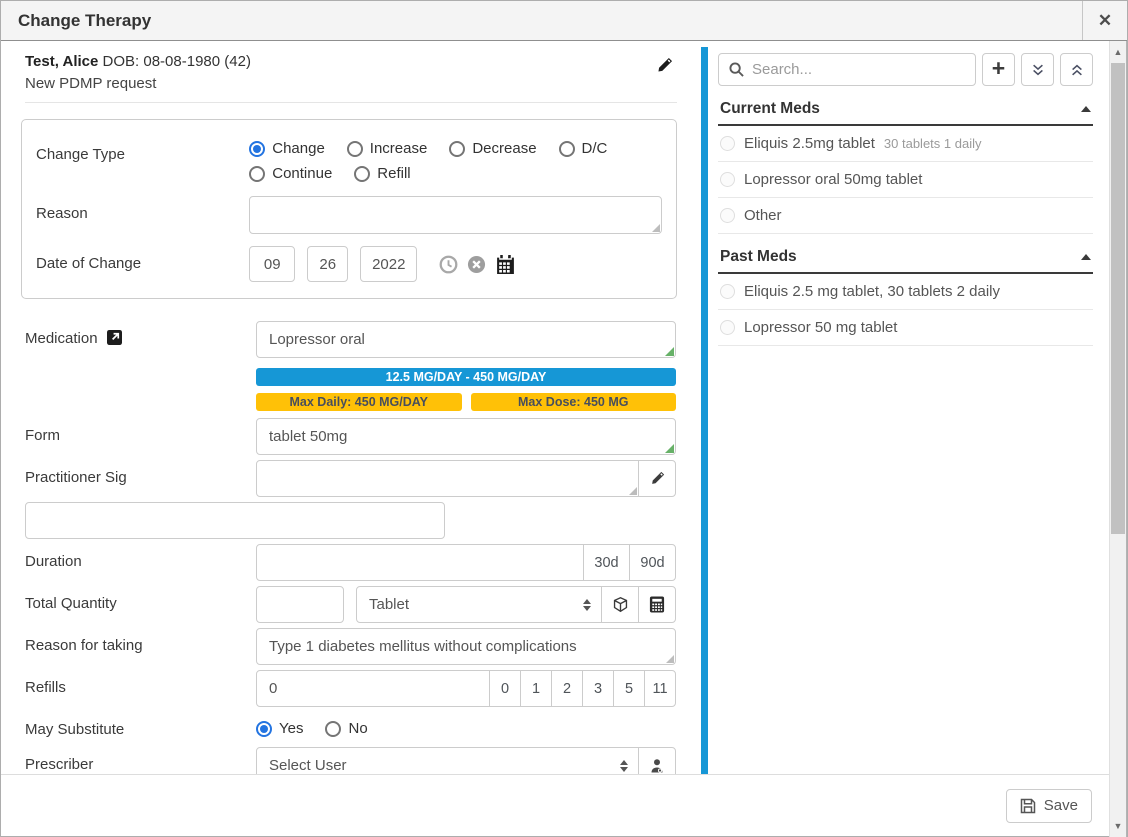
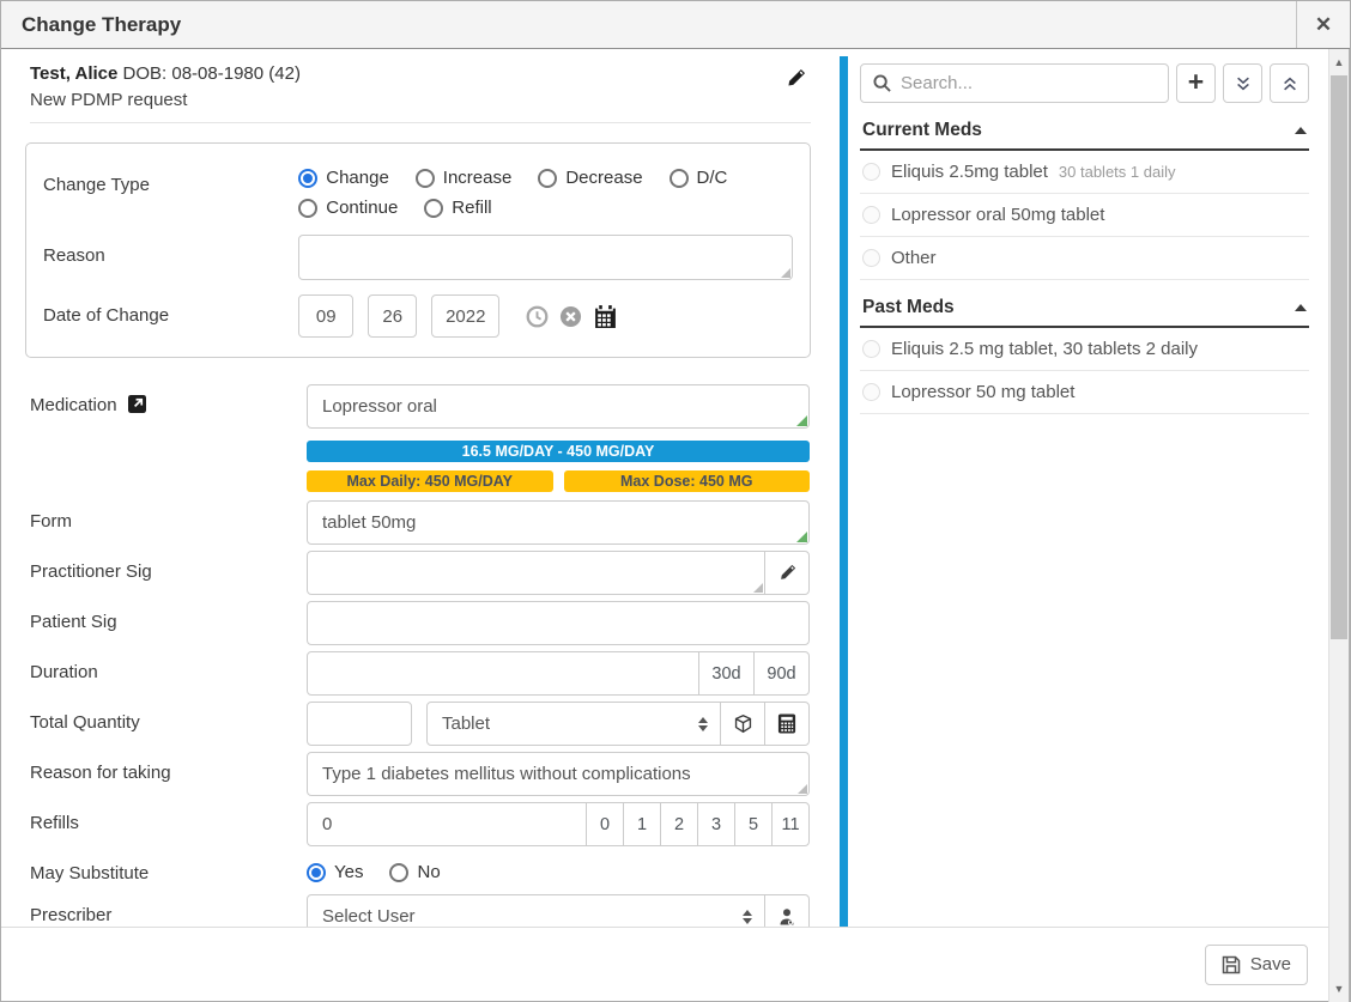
  Change Therapy
  ✕
  Test, Alice DOB: 08-08-1980 (42)
  New PDMP request
  Change Type
  Change
  Increase
  Decrease
  D/C
  Continue
  Refill
  Reason
  Date of Change
  09
  26
  2022
  Medication
  Lopressor oral
- 12.5 MG/DAY - 450 MG/DAY
+ 16.5 MG/DAY - 450 MG/DAY
  Max Daily: 450 MG/DAY
  Max Dose: 450 MG
  Form
  tablet 50mg
  Practitioner Sig
+ Patient Sig
  Duration
  30d
  90d
  Total Quantity
  Tablet
  Reason for taking
  Type 1 diabetes mellitus without complications
  Refills
  0
  0
  1
  2
  3
  5
  11
  May Substitute
  Yes
  No
  Prescriber
  Select User
  Search...
  +
  Current Meds
  Eliquis 2.5mg tablet
  30 tablets 1 daily
  Lopressor oral 50mg tablet
  Other
  Past Meds
  Eliquis 2.5 mg tablet, 30 tablets 2 daily
  Lopressor 50 mg tablet
  Save
  ▲
  ▼
